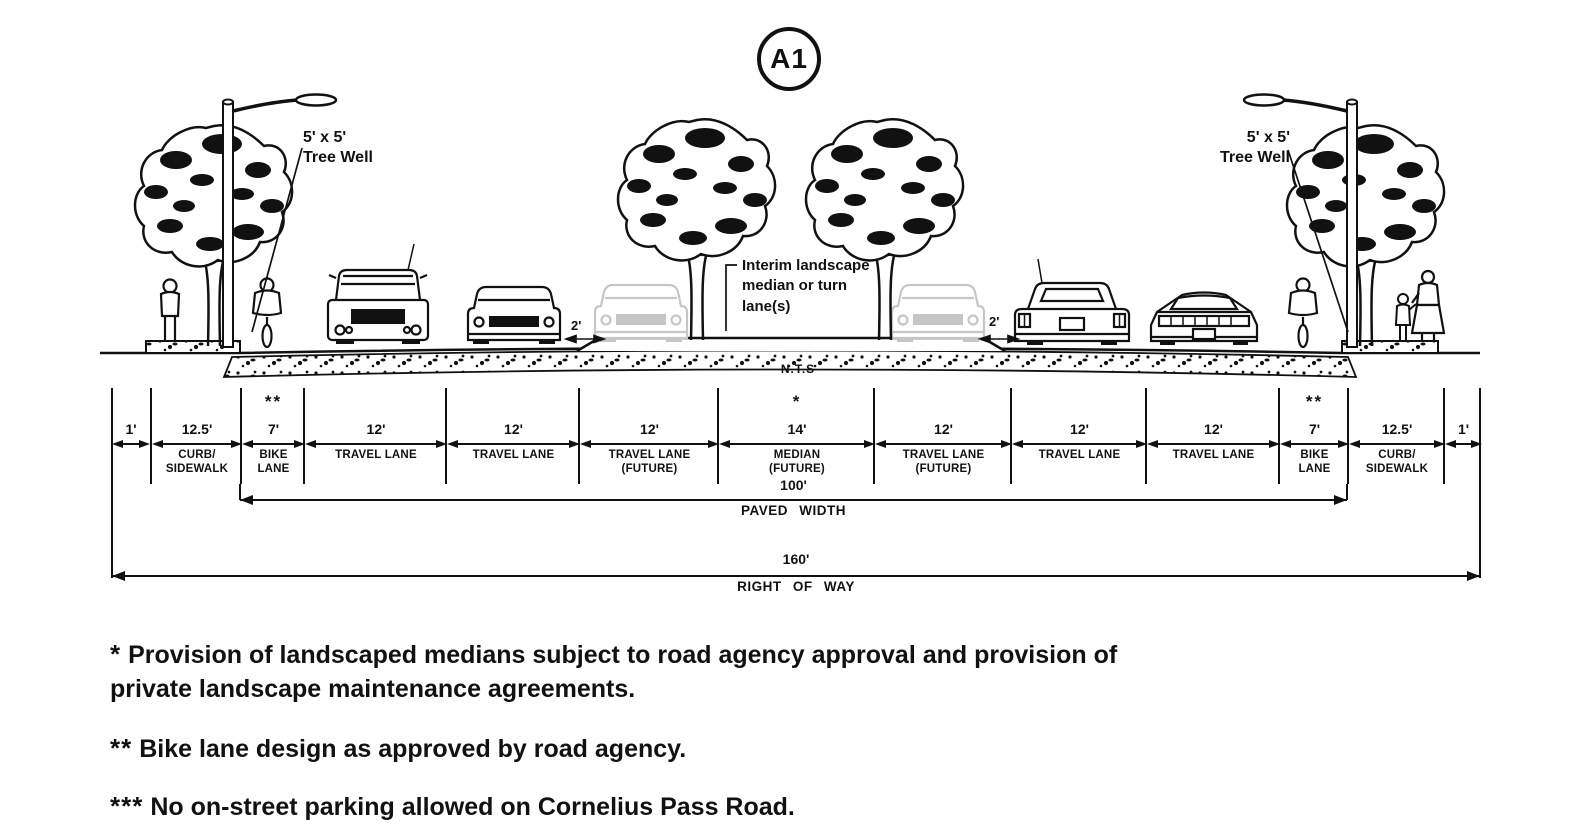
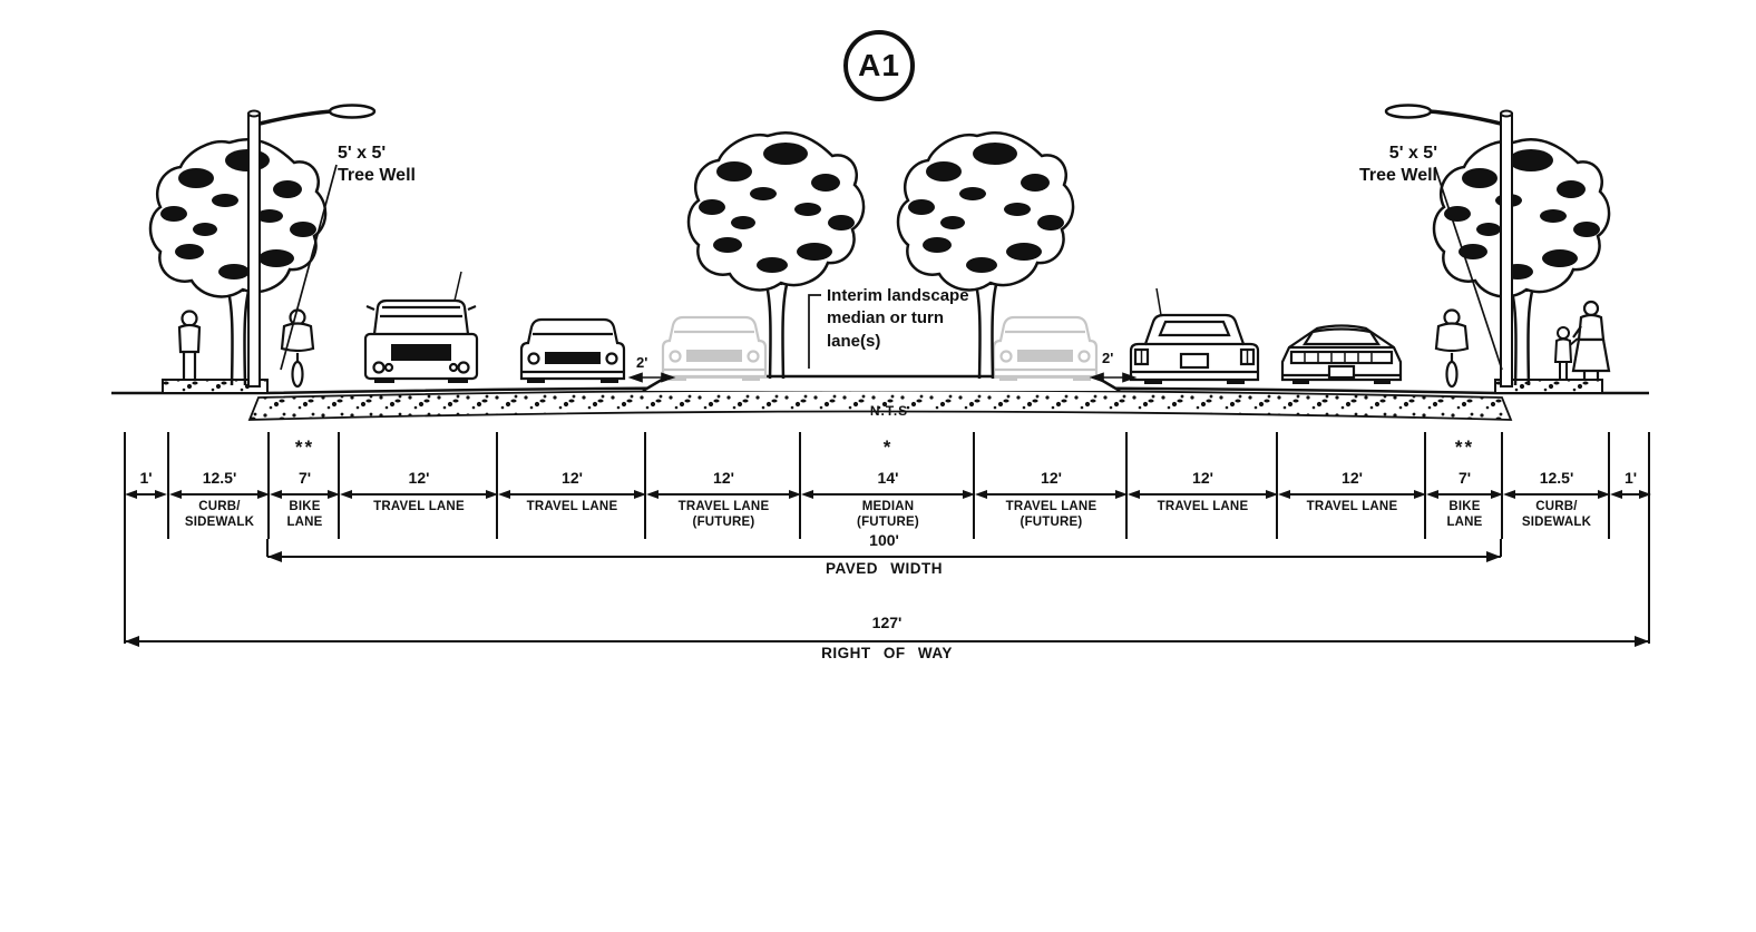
  A1
  5' x 5'
  Tree Well
  5' x 5'
  Tree Well
  Interim landscape
  median or turn
  lane(s)
  N.T.S
  2'
  2'
  1'
  12.5'
  CURB/
  SIDEWALK
  **
  7'
  BIKE
  LANE
  12'
  TRAVEL LANE
  12'
  TRAVEL LANE
  12'
  TRAVEL LANE
  (FUTURE)
  *
  14'
  MEDIAN
  (FUTURE)
  12'
  TRAVEL LANE
  (FUTURE)
  12'
  TRAVEL LANE
  12'
  TRAVEL LANE
  **
  7'
  BIKE
  LANE
  12.5'
  CURB/
  SIDEWALK
  1'
  100'
  PAVED WIDTH
- 160'
+ 127'
  RIGHT OF WAY
- * Provision of landscaped medians subject to road agency approval and provision of private landscape maintenance agreements.
- ** Bike lane design as approved by road agency.
- *** No on-street parking allowed on Cornelius Pass Road.
